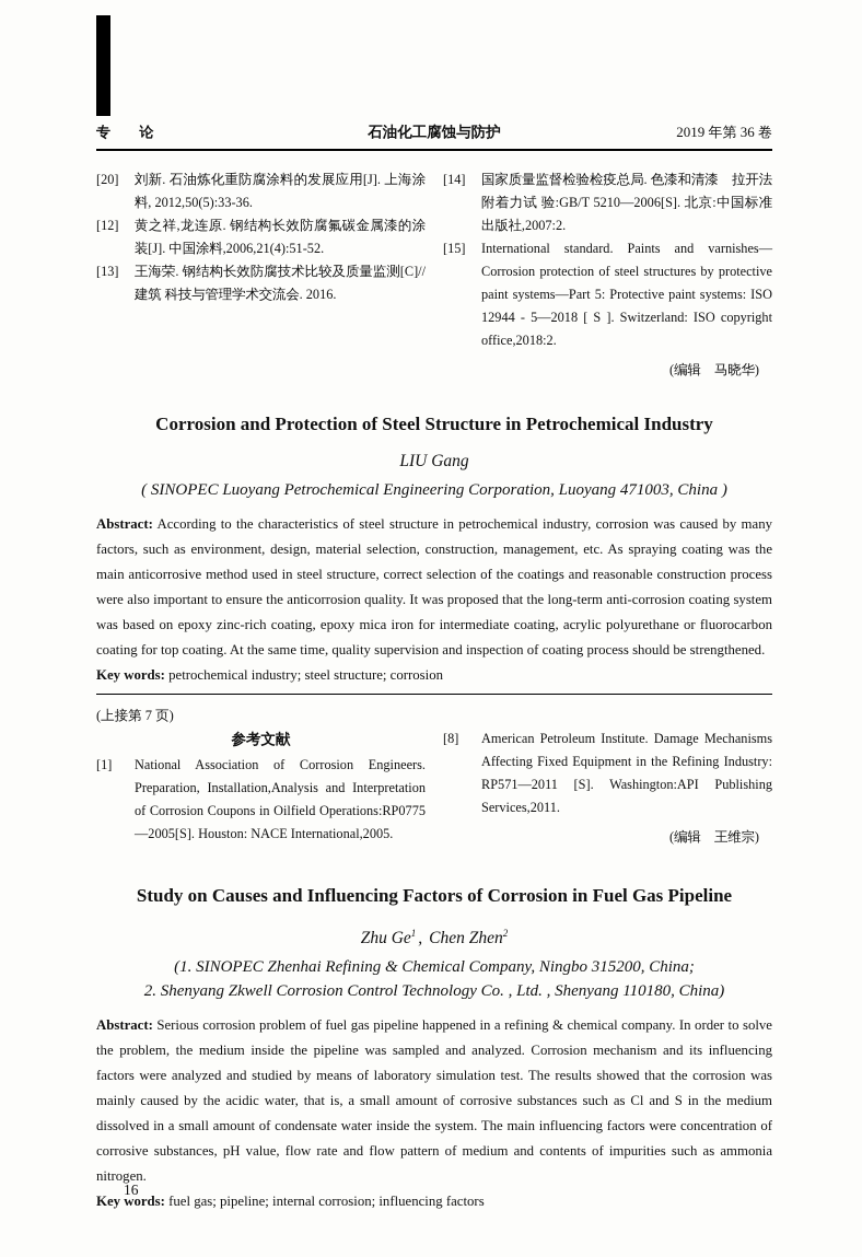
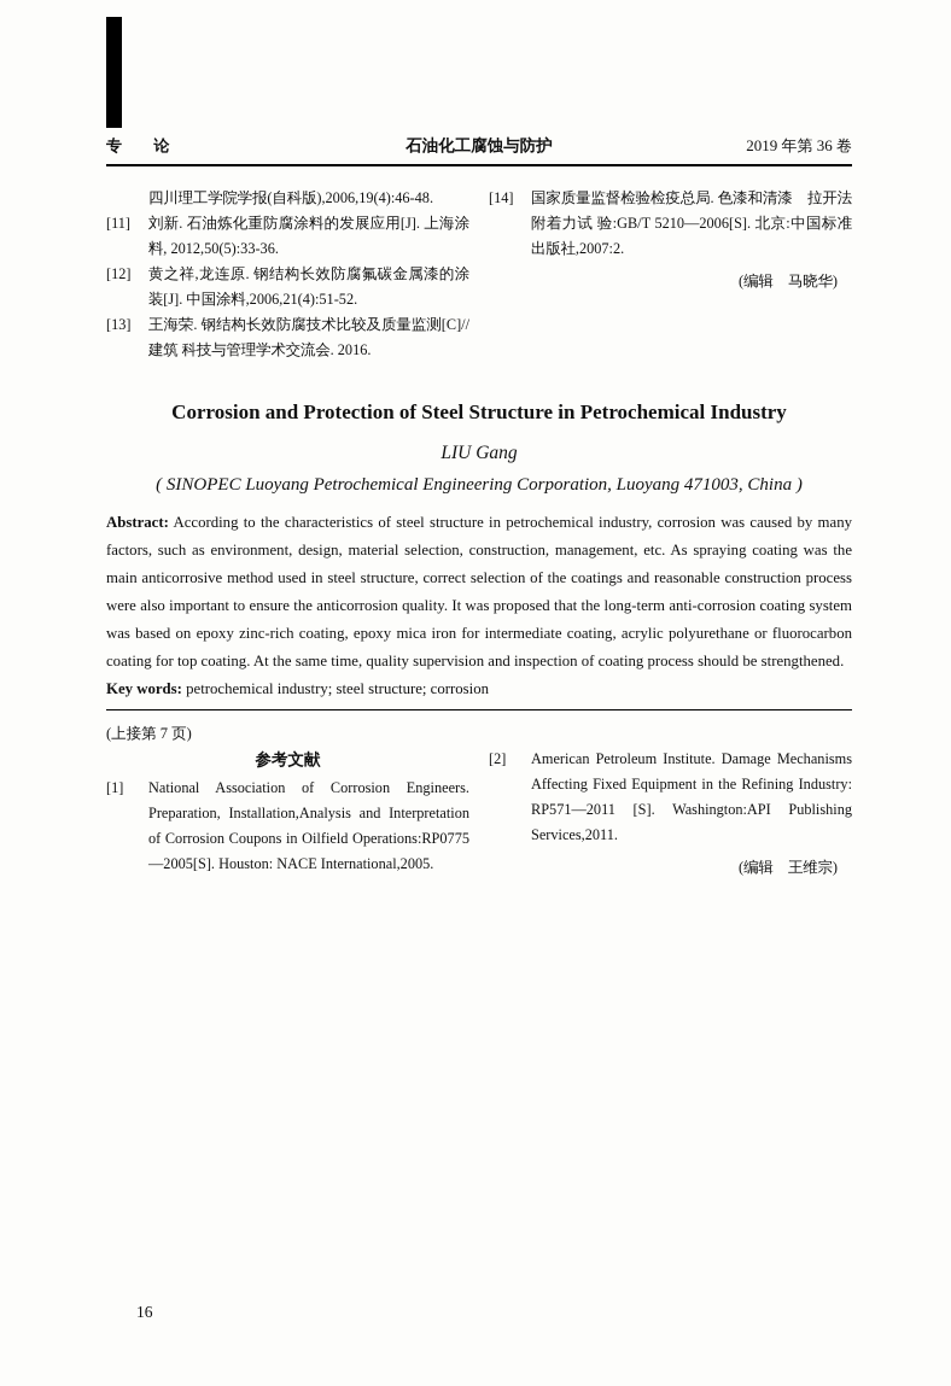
  专 论
  石油化工腐蚀与防护
  2019 年第 36 卷
+ 四川理工学院学报(自科版),2006,19(4):46-48.
- [20]
+ [11]
  刘新. 石油炼化重防腐涂料的发展应用[J]. 上海涂料, 2012,50(5):33-36.
  [12]
  黄之祥,龙连原. 钢结构长效防腐氟碳金属漆的涂装[J]. 中国涂料,2006,21(4):51-52.
  [13]
  王海荣. 钢结构长效防腐技术比较及质量监测[C]//建筑 科技与管理学术交流会. 2016.
  [14]
  国家质量监督检验检疫总局. 色漆和清漆 拉开法附着力试 验:GB/T 5210—2006[S]. 北京:中国标准出版社,2007:2.
- [15]
- International standard. Paints and varnishes—Corrosion protection of steel structures by protective paint systems—Part 5: Protective paint systems: ISO 12944 - 5—2018 [ S ]. Switzerland: ISO copyright office,2018:2.
  (编辑 马晓华)
  Corrosion and Protection of Steel Structure in Petrochemical Industry
  LIU Gang
  ( SINOPEC Luoyang Petrochemical Engineering Corporation, Luoyang 471003, China )
  Abstract: According to the characteristics of steel structure in petrochemical industry, corrosion was caused by many factors, such as environment, design, material selection, construction, management, etc. As spraying coating was the main anticorrosive method used in steel structure, correct selection of the coatings and reasonable construction process were also important to ensure the anticorrosion quality. It was proposed that the long-term anti-corrosion coating system was based on epoxy zinc-rich coating, epoxy mica iron for intermediate coating, acrylic polyurethane or fluorocarbon coating for top coating. At the same time, quality supervision and inspection of coating process should be strengthened.
  Key words: petrochemical industry; steel structure; corrosion
  (上接第 7 页)
  参考文献
  [1]
  National Association of Corrosion Engineers. Preparation, Installation,Analysis and Interpretation of Corrosion Coupons in Oilfield Operations:RP0775—2005[S]. Houston: NACE International,2005.
- [8]
+ [2]
  American Petroleum Institute. Damage Mechanisms Affecting Fixed Equipment in the Refining Industry: RP571—2011 [S]. Washington:API Publishing Services,2011.
  (编辑 王维宗)
- Study on Causes and Influencing Factors of Corrosion in Fuel Gas Pipeline
- Zhu Ge1 , Chen Zhen2
- (1. SINOPEC Zhenhai Refining & Chemical Company, Ningbo 315200, China;
- 2. Shenyang Zkwell Corrosion Control Technology Co. , Ltd. , Shenyang 110180, China)
- Abstract: Serious corrosion problem of fuel gas pipeline happened in a refining & chemical company. In order to solve the problem, the medium inside the pipeline was sampled and analyzed. Corrosion mechanism and its influencing factors were analyzed and studied by means of laboratory simulation test. The results showed that the corrosion was mainly caused by the acidic water, that is, a small amount of corrosive substances such as Cl and S in the medium dissolved in a small amount of condensate water inside the system. The main influencing factors were concentration of corrosive substances, pH value, flow rate and flow pattern of medium and contents of impurities such as ammonia nitrogen.
- Key words: fuel gas; pipeline; internal corrosion; influencing factors
  16
